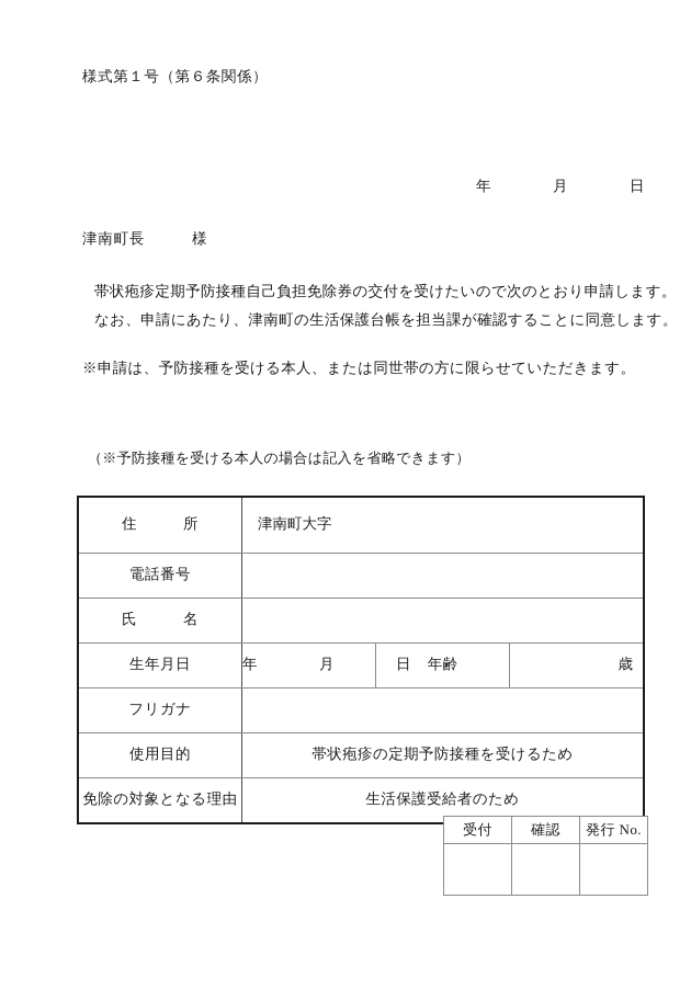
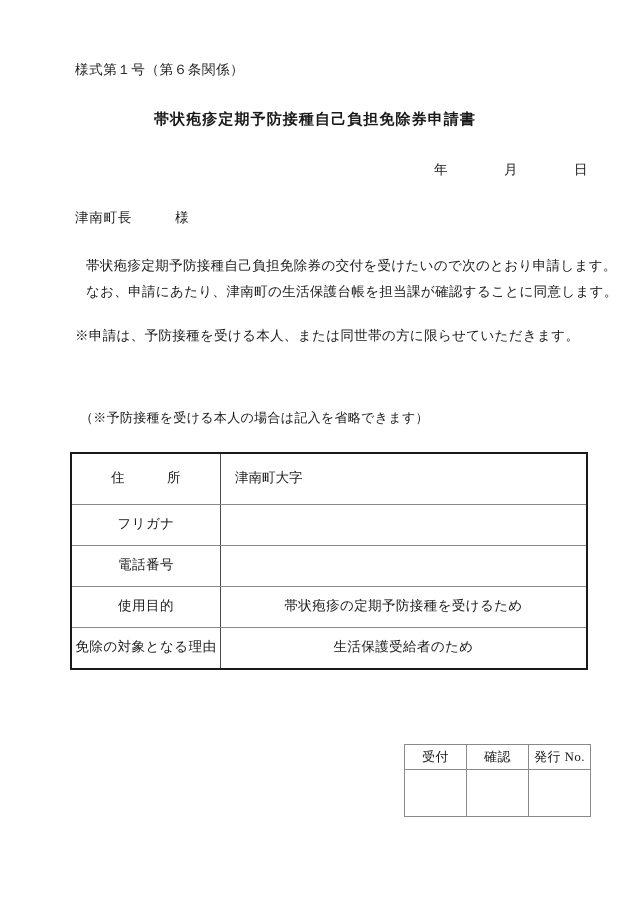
  様式第１号（第６条関係）
+ 帯状疱疹定期予防接種自己負担免除券申請書
  年 月 日
  津南町長 様
  帯状疱疹定期予防接種自己負担免除券の交付を受けたいので次のとおり申請します。
  なお、申請にあたり、津南町の生活保護台帳を担当課が確認することに同意します。
  ※申請は、予防接種を受ける本人、または同世帯の方に限らせていただきます。
  （※予防接種を受ける本人の場合は記入を省略できます）
  住 所	津南町大字
- 電話番号
+ フリガナ
- 氏 名
- 生年月日	年 月 日	年齢	歳
- フリガナ
+ 電話番号
  使用目的	帯状疱疹の定期予防接種を受けるため
  免除の対象となる理由	生活保護受給者のため
  受付	確認	発行 No.
